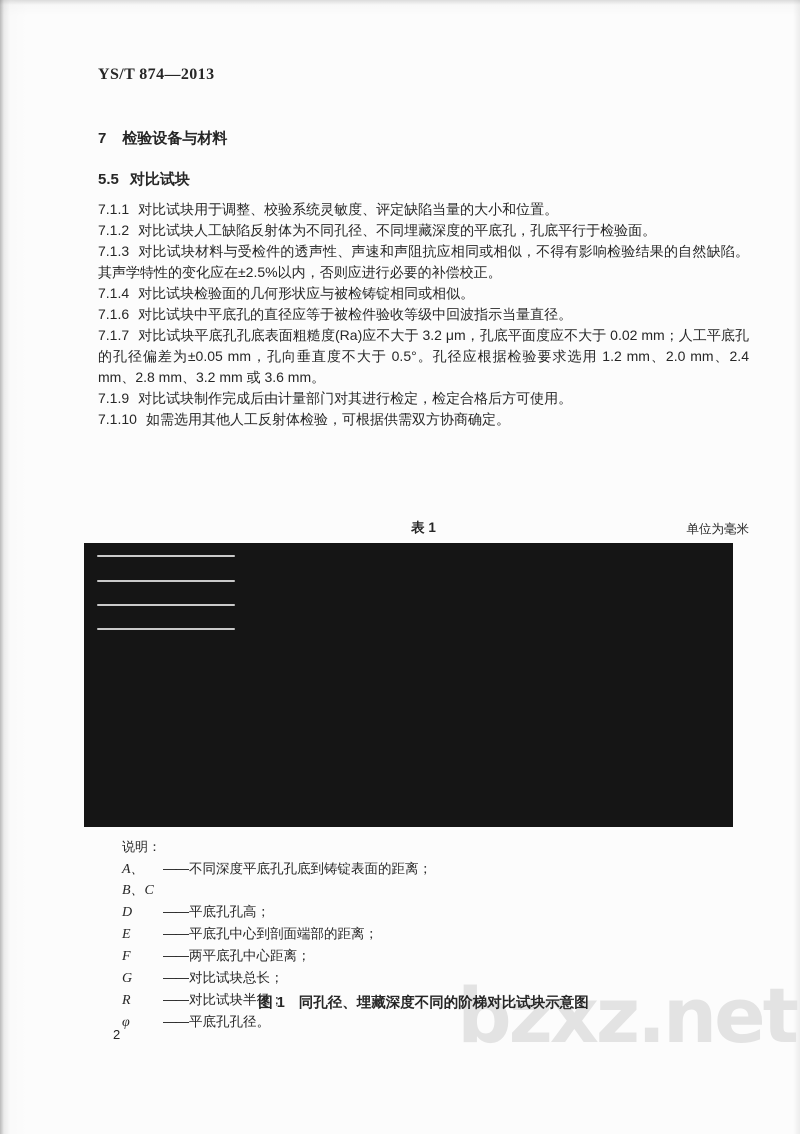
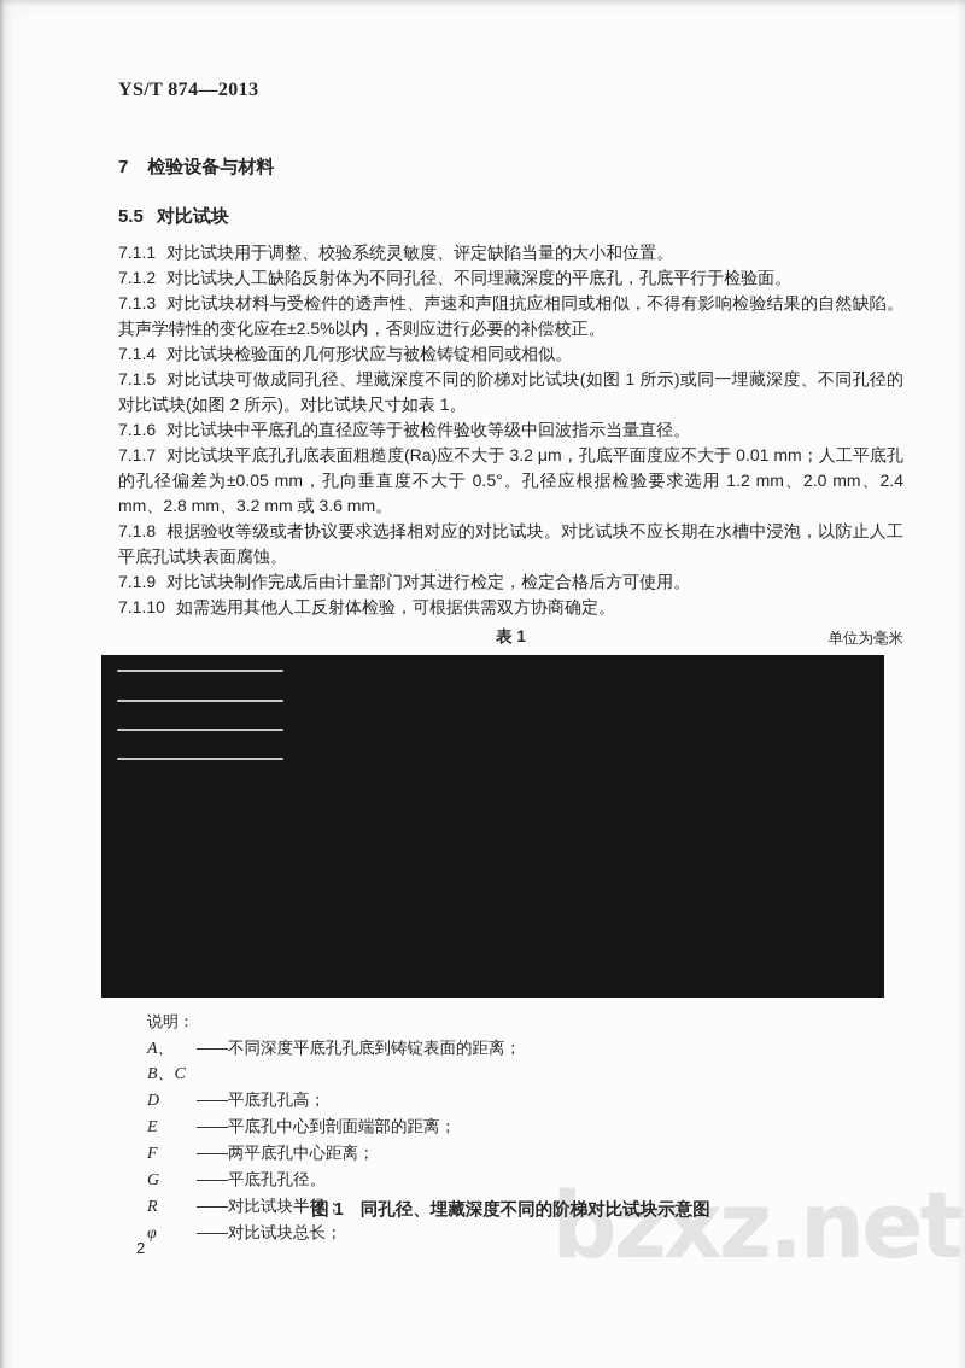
  bzxz.net
  YS/T 874—2013
  7 检验设备与材料
  5.5 对比试块
  7.1.1 对比试块用于调整、校验系统灵敏度、评定缺陷当量的大小和位置。
  7.1.2 对比试块人工缺陷反射体为不同孔径、不同埋藏深度的平底孔，孔底平行于检验面。
  7.1.3 对比试块材料与受检件的透声性、声速和声阻抗应相同或相似，不得有影响检验结果的自然缺陷。其声学特性的变化应在±2.5%以内，否则应进行必要的补偿校正。
  7.1.4 对比试块检验面的几何形状应与被检铸锭相同或相似。
+ 7.1.5 对比试块可做成同孔径、埋藏深度不同的阶梯对比试块(如图 1 所示)或同一埋藏深度、不同孔径的对比试块(如图 2 所示)。对比试块尺寸如表 1。
  7.1.6 对比试块中平底孔的直径应等于被检件验收等级中回波指示当量直径。
- 7.1.7 对比试块平底孔孔底表面粗糙度(Ra)应不大于 3.2 μm，孔底平面度应不大于 0.02 mm；人工平底孔的孔径偏差为±0.05 mm，孔向垂直度不大于 0.5°。孔径应根据检验要求选用 1.2 mm、2.0 mm、2.4 mm、2.8 mm、3.2 mm 或 3.6 mm。
+ 7.1.7 对比试块平底孔孔底表面粗糙度(Ra)应不大于 3.2 μm，孔底平面度应不大于 0.01 mm；人工平底孔的孔径偏差为±0.05 mm，孔向垂直度不大于 0.5°。孔径应根据检验要求选用 1.2 mm、2.0 mm、2.4 mm、2.8 mm、3.2 mm 或 3.6 mm。
+ 7.1.8 根据验收等级或者协议要求选择相对应的对比试块。对比试块不应长期在水槽中浸泡，以防止人工平底孔试块表面腐蚀。
  7.1.9 对比试块制作完成后由计量部门对其进行检定，检定合格后方可使用。
  7.1.10 如需选用其他人工反射体检验，可根据供需双方协商确定。
  表 1
  单位为毫米
  说明：
  A、B、C
  ——
  不同深度平底孔孔底到铸锭表面的距离；
  D
  ——
  平底孔孔高；
  E
  ——
  平底孔中心到剖面端部的距离；
  F
  ——
  两平底孔中心距离；
  G
  ——
- 对比试块总长；
+ 平底孔孔径。
  R
  ——
  对比试块半径；
  φ
  ——
- 平底孔孔径。
+ 对比试块总长；
  图 1 同孔径、埋藏深度不同的阶梯对比试块示意图
  2
